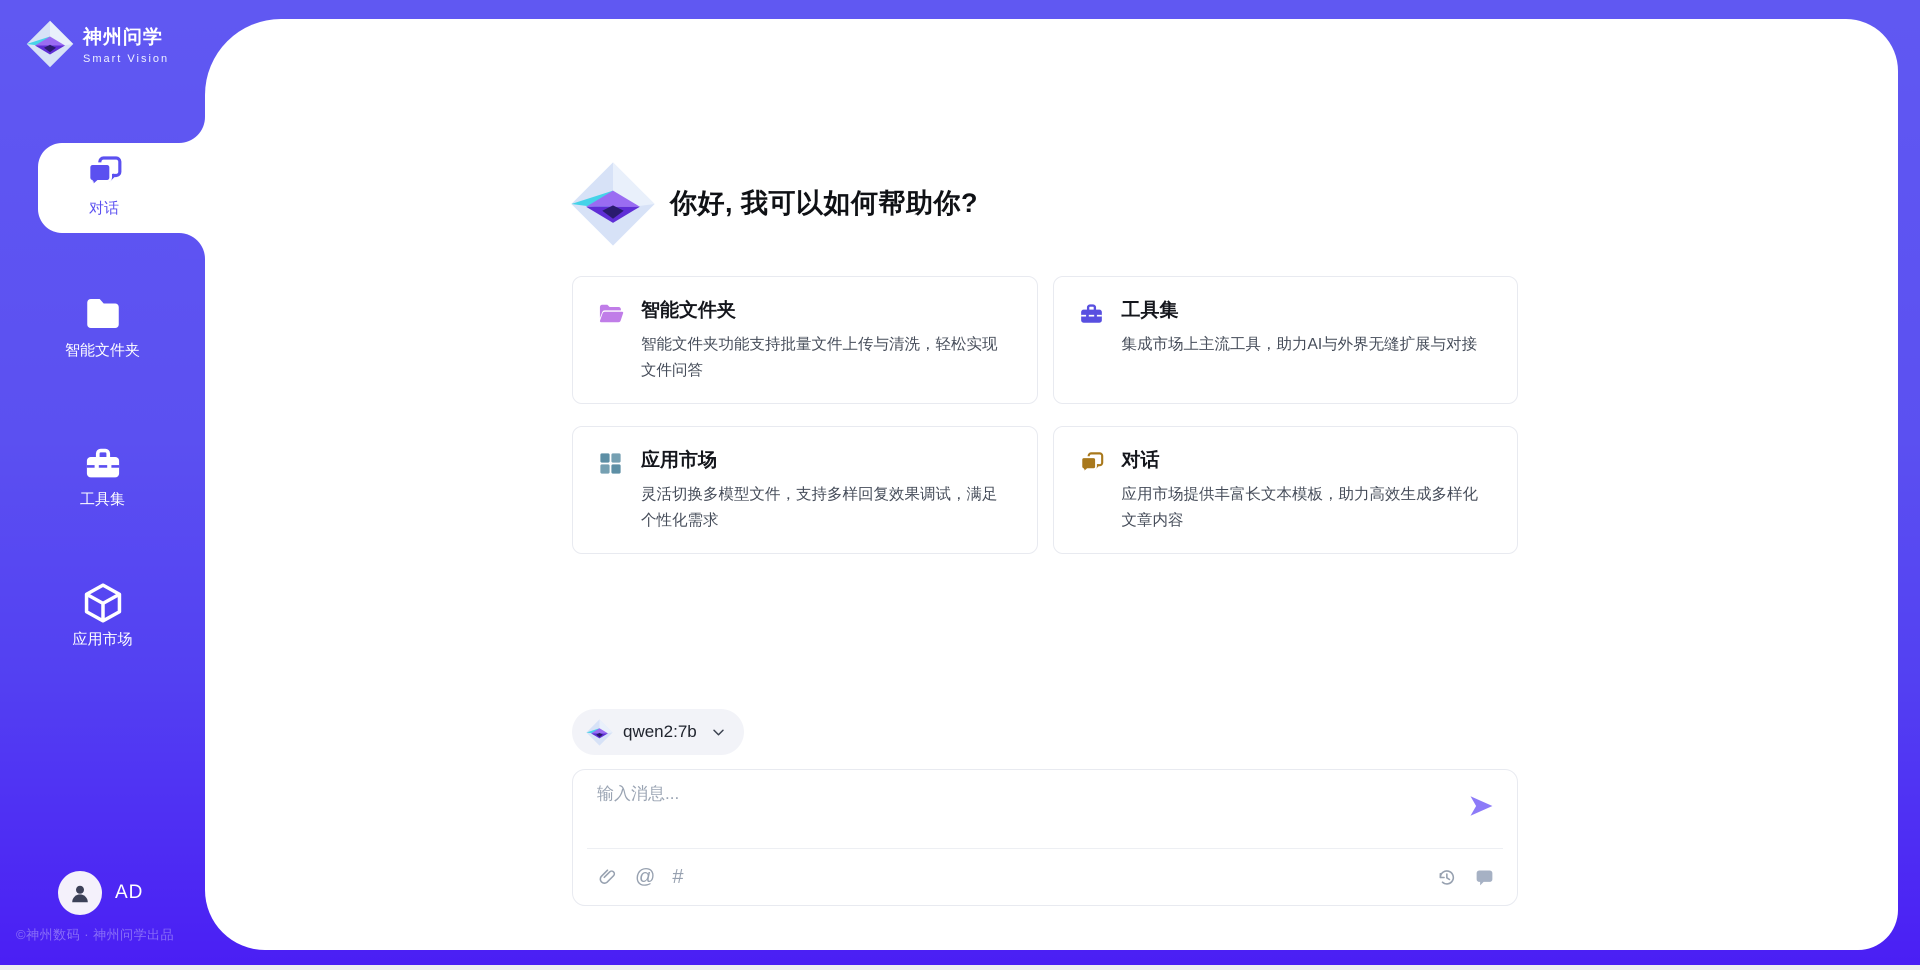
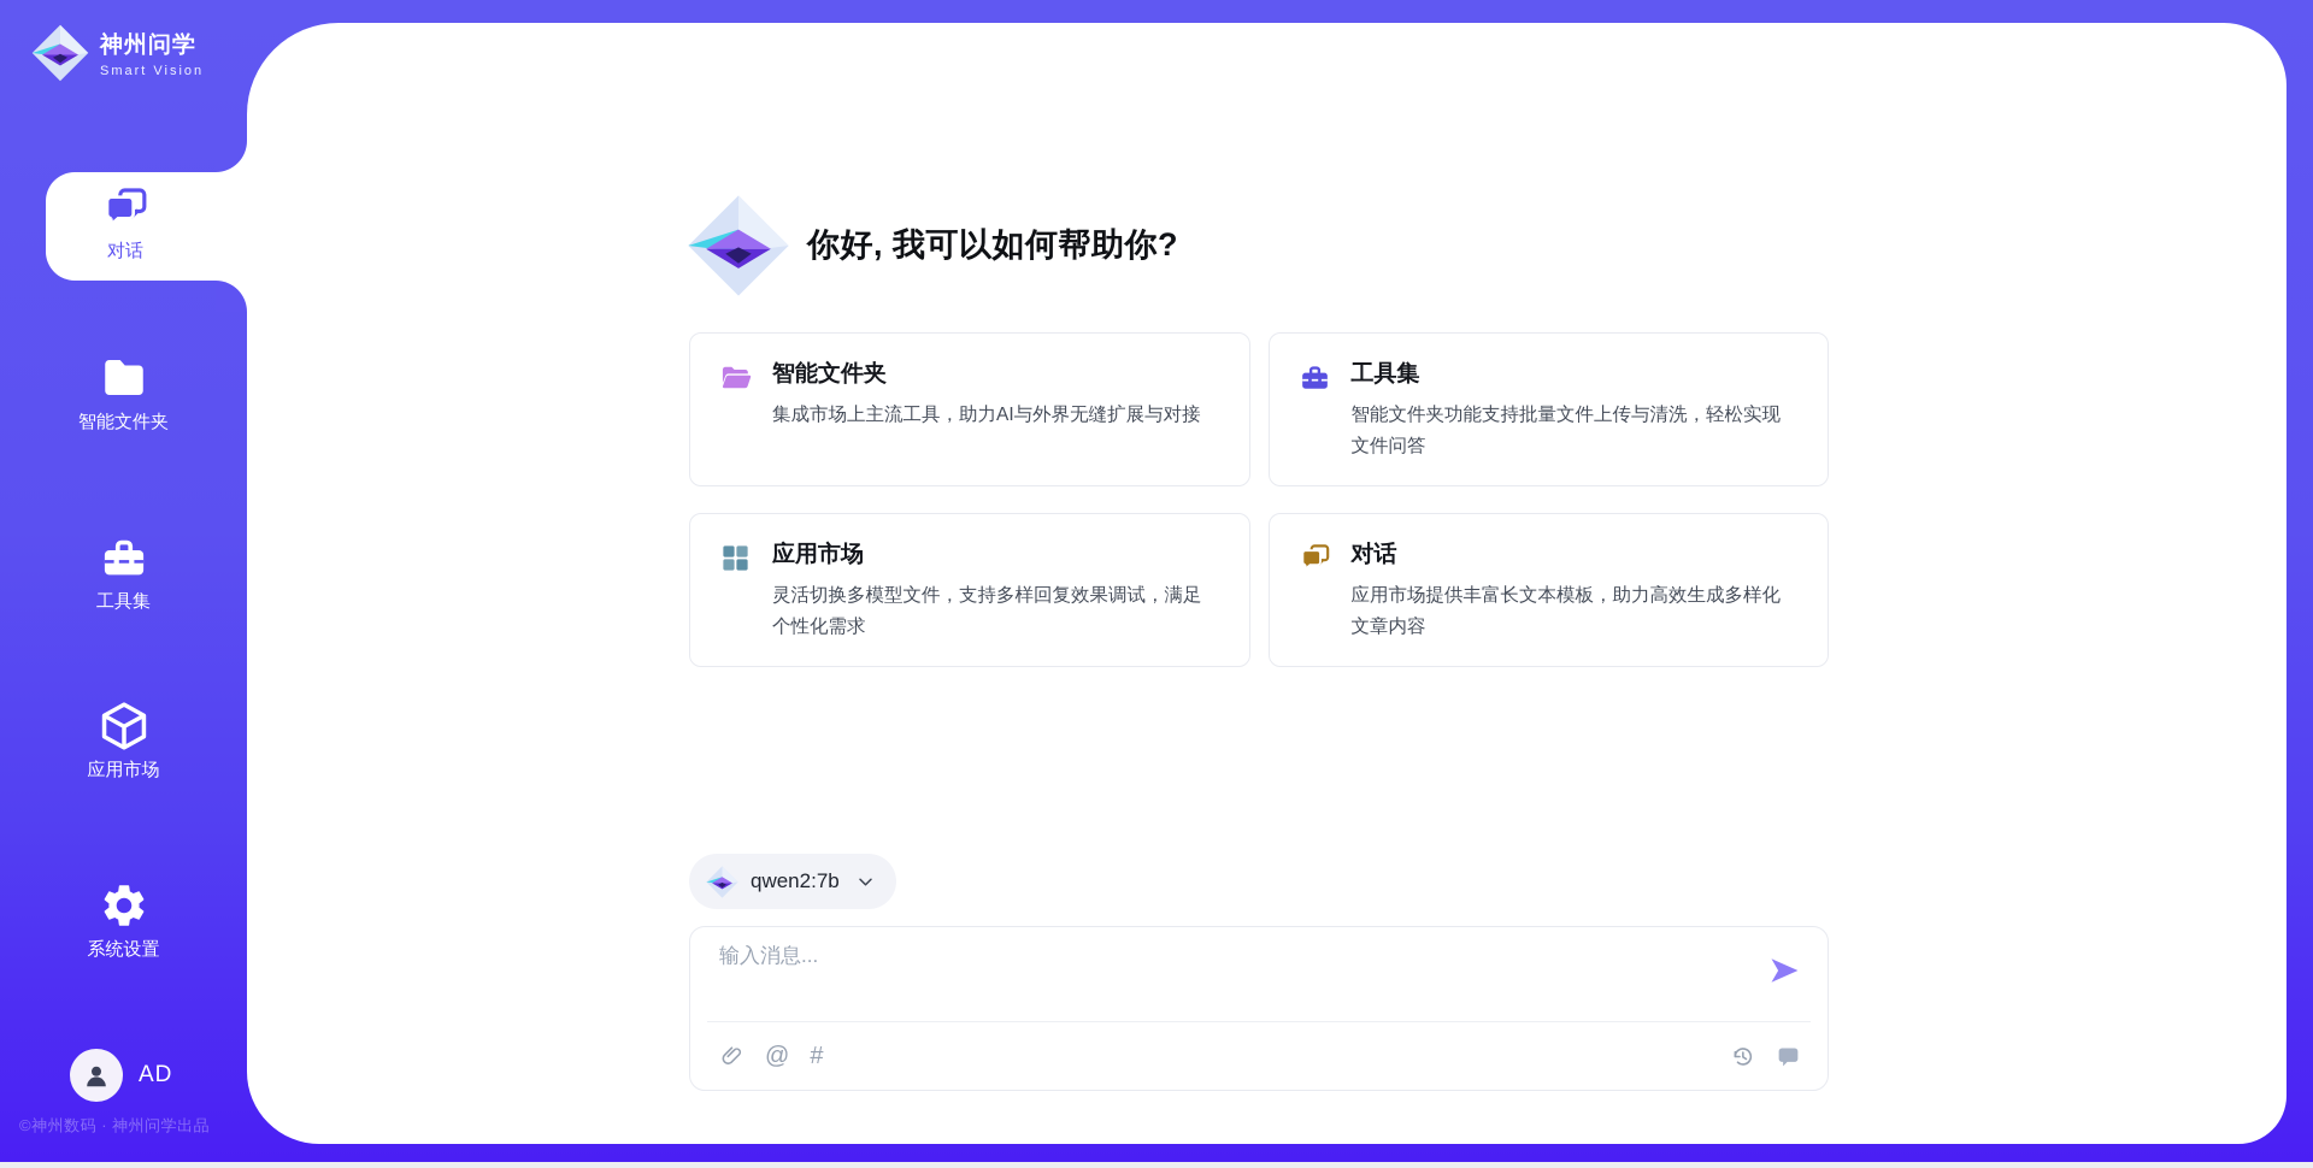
  神州问学
  Smart Vision
  对话
  智能文件夹
  工具集
  应用市场
+ 系统设置
  AD
  ©神州数码 · 神州问学出品
  你好, 我可以如何帮助你?
  智能文件夹
- 智能文件夹功能支持批量文件上传与清洗，轻松实现文件问答
+ 集成市场上主流工具，助力AI与外界无缝扩展与对接
  工具集
- 集成市场上主流工具，助力AI与外界无缝扩展与对接
+ 智能文件夹功能支持批量文件上传与清洗，轻松实现文件问答
  应用市场
  灵活切换多模型文件，支持多样回复效果调试，满足个性化需求
  对话
  应用市场提供丰富长文本模板，助力高效生成多样化文章内容
  qwen2:7b
  输入消息...
  @
  #
